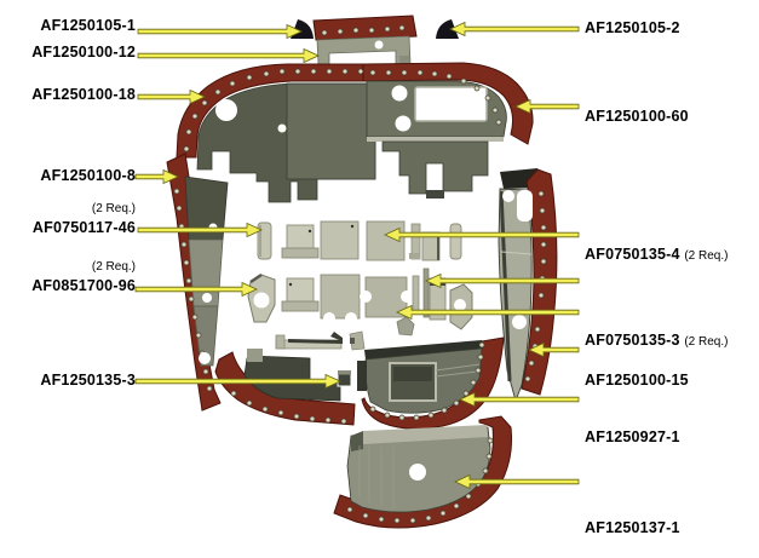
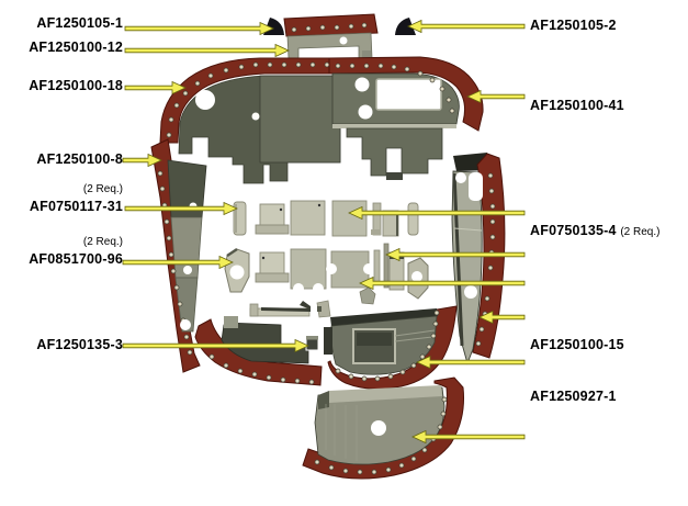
  AF1250105-1
  AF1250100-12
  AF1250100-18
  AF1250100-8
  (2 Req.)
- AF0750117-46
+ AF0750117-31
  (2 Req.)
  AF0851700-96
  AF1250135-3
  AF1250105-2
- AF1250100-60
+ AF1250100-41
  AF0750135-4 (2 Req.)
- AF0750135-3 (2 Req.)
  AF1250100-15
  AF1250927-1
- AF1250137-1
